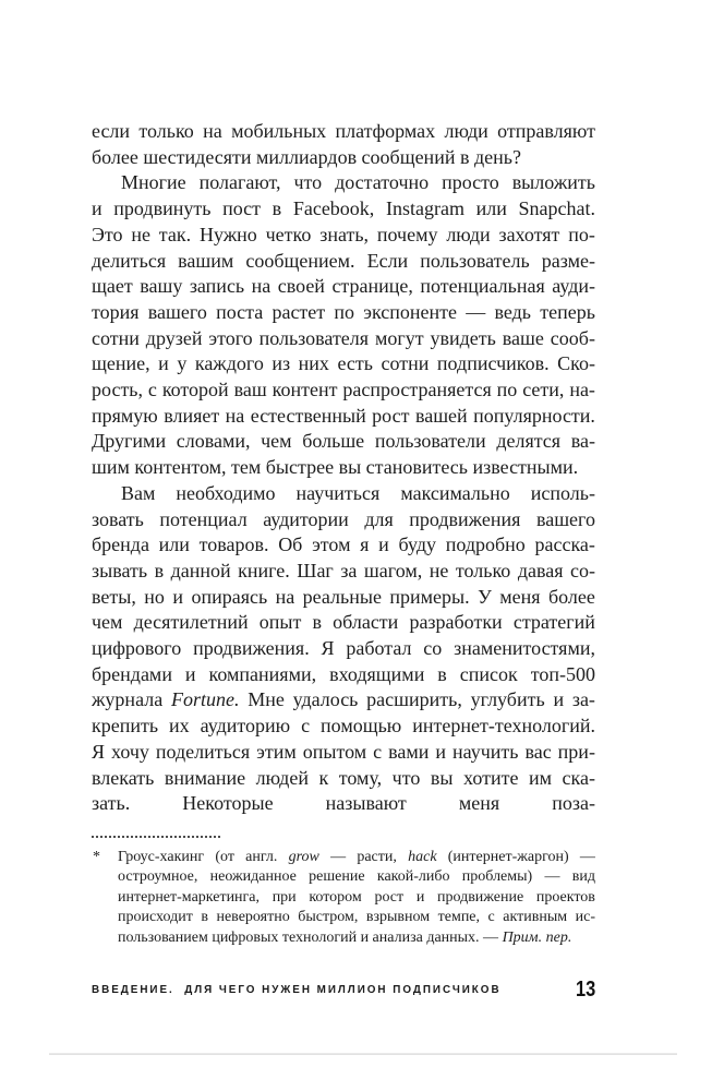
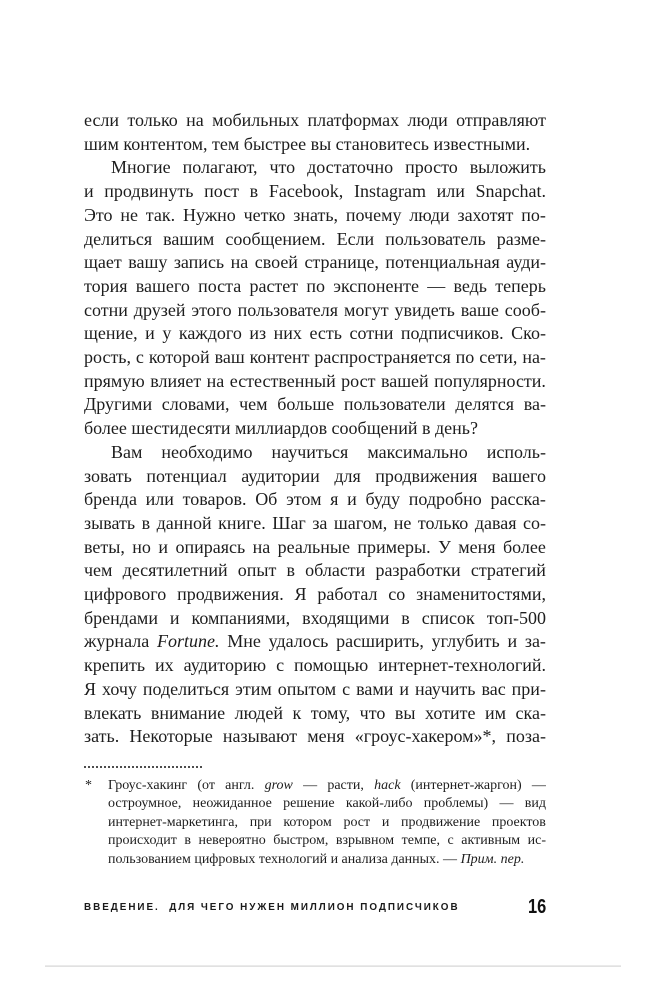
  если
  только
  на
  мобильных
  платформах
  люди
  отправляют
- более шестидесяти миллиардов сообщений в день?
+ шим контентом, тем быстрее вы становитесь известными.
  Многие
  полагают,
  что
  достаточно
  просто
  выложить
  и
  продвинуть
  пост
  в
  Facebook,
  Instagram
  или
  Snapchat.
  Это
  не
  так.
  Нужно
  четко
  знать,
  почему
  люди
  захотят
  по-
  делиться
  вашим
  сообщением.
  Если
  пользователь
  разме-
  щает
  вашу
  запись
  на
  своей
  странице,
  потенциальная
  ауди-
  тория
  вашего
  поста
  растет
  по
  экспоненте
  —
  ведь
  теперь
  сотни
  друзей
  этого
  пользователя
  могут
  увидеть
  ваше
  сооб-
  щение,
  и
  у
  каждого
  из
  них
  есть
  сотни
  подписчиков.
  Ско-
  рость,
  с
  которой
  ваш
  контент
  распространяется
  по
  сети,
  на-
  прямую
  влияет
  на
  естественный
  рост
  вашей
  популярности.
  Другими
  словами,
  чем
  больше
  пользователи
  делятся
  ва-
- шим контентом, тем быстрее вы становитесь известными.
+ более шестидесяти миллиардов сообщений в день?
  Вам
  необходимо
  научиться
  максимально
  исполь-
  зовать
  потенциал
  аудитории
  для
  продвижения
  вашего
  бренда
  или
  товаров.
  Об
  этом
  я
  и
  буду
  подробно
  расска-
  зывать
  в
  данной
  книге.
  Шаг
  за
  шагом,
  не
  только
  давая
  со-
  веты,
  но
  и
  опираясь
  на
  реальные
  примеры.
  У
  меня
  более
  чем
  десятилетний
  опыт
  в
  области
  разработки
  стратегий
  цифрового
  продвижения.
  Я
  работал
  со
  знаменитостями,
  брендами
  и
  компаниями,
  входящими
  в
  список
  топ-500
  журнала
  Fortune.
  Мне
  удалось
  расширить,
  углубить
  и
  за-
  крепить
  их
  аудиторию
  с
  помощью
  интернет-технологий.
  Я
  хочу
  поделиться
  этим
  опытом
  с
  вами
  и
  научить
  вас
  при-
  влекать
  внимание
  людей
  к
  тому,
  что
  вы
  хотите
  им
  ска-
  зать.
  Некоторые
  называют
  меня
+ «гроус-хакером»*,
  поза-
  *
  Гроус-хакинг
  (от
  англ.
  grow
  —
  расти,
  hack
  (интернет-жаргон)
  —
  остроумное,
  неожиданное
  решение
  какой-либо
  проблемы)
  —
  вид
  интернет-маркетинга,
  при
  котором
  рост
  и
  продвижение
  проектов
  происходит
  в
  невероятно
  быстром,
  взрывном
  темпе,
  с
  активным
  ис-
  пользованием цифровых технологий и анализа данных. — Прим. пер.
  ВВЕДЕНИЕ. ДЛЯ ЧЕГО НУЖЕН МИЛЛИОН ПОДПИСЧИКОВ
- 13
+ 16
